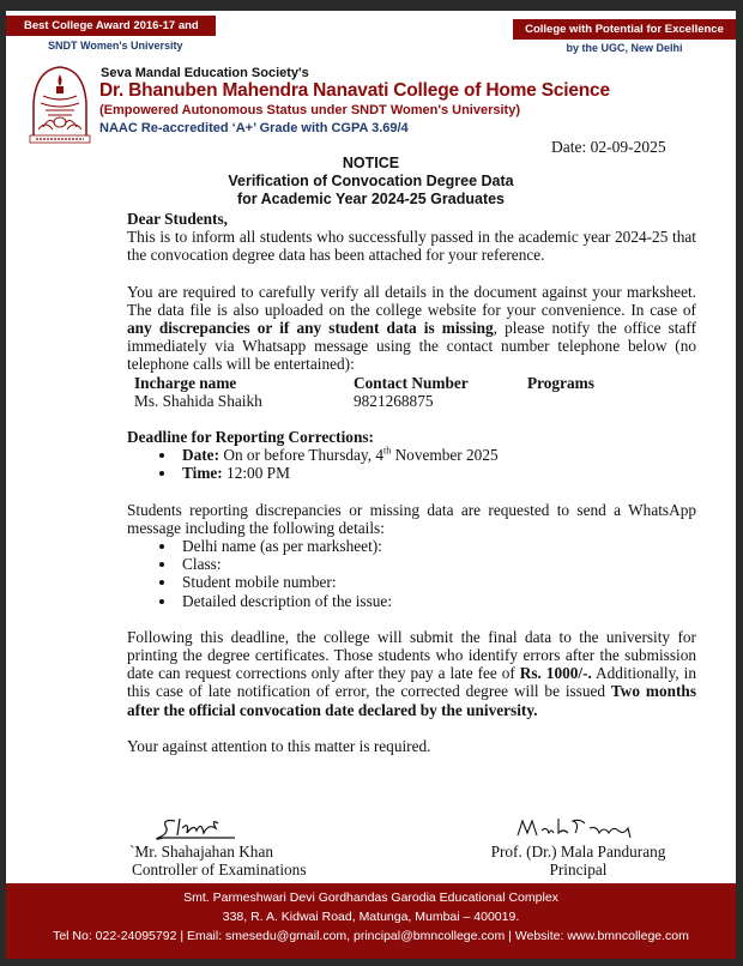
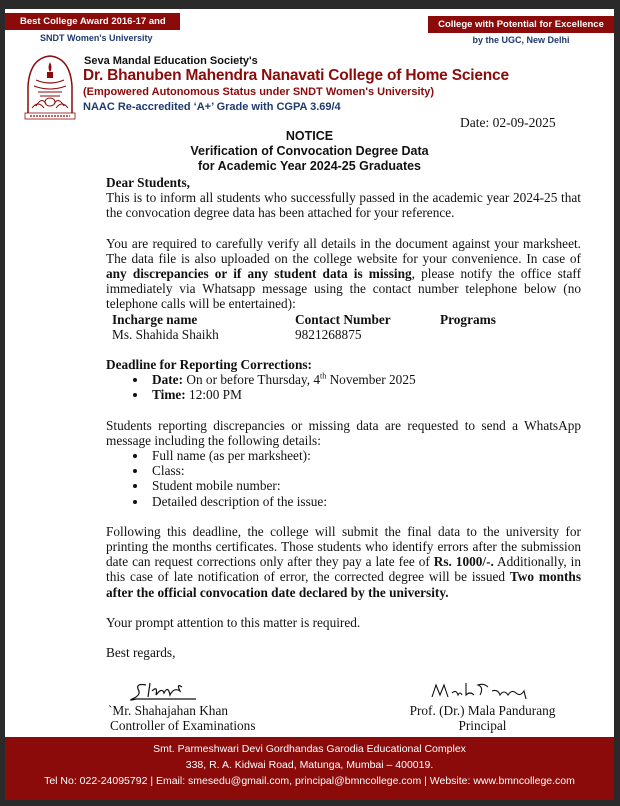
  Best College Award 2016-17 and 2024-25
  SNDT Women's University
  College with Potential for Excellence
  by the UGC, New Delhi
  Seva Mandal Education Society's
  Dr. Bhanuben Mahendra Nanavati College of Home Science
  (Empowered Autonomous Status under SNDT Women's University)
  NAAC Re-accredited ‘A+’ Grade with CGPA 3.69/4
  Date: 02-09-2025
  NOTICE
  Verification of Convocation Degree Data
  for Academic Year 2024-25 Graduates
  Dear Students,
  This is to inform all students who successfully passed in the academic year 2024-25 that the convocation degree data has been attached for your reference.
  You are required to carefully verify all details in the document against your marksheet. The data file is also uploaded on the college website for your convenience. In case of any discrepancies or if any student data is missing, please notify the office staff immediately via Whatsapp message using the contact number telephone below (no telephone calls will be entertained):
  Incharge name
  Contact Number
  Programs
  Ms. Shahida Shaikh
  9821268875
  Deadline for Reporting Corrections:
  Date: On or before Thursday, 4th November 2025
  Time: 12:00 PM
  Students reporting discrepancies or missing data are requested to send a WhatsApp message including the following details:
- Delhi name (as per marksheet):
+ Full name (as per marksheet):
  Class:
  Student mobile number:
  Detailed description of the issue:
- Following this deadline, the college will submit the final data to the university for printing the degree certificates. Those students who identify errors after the submission date can request corrections only after they pay a late fee of Rs. 1000/-. Additionally, in this case of late notification of error, the corrected degree will be issued Two months after the official convocation date declared by the university.
+ Following this deadline, the college will submit the final data to the university for printing the months certificates. Those students who identify errors after the submission date can request corrections only after they pay a late fee of Rs. 1000/-. Additionally, in this case of late notification of error, the corrected degree will be issued Two months after the official convocation date declared by the university.
- Your against attention to this matter is required.
+ Your prompt attention to this matter is required.
+ Best regards,
  `Mr. Shahajahan Khan
  Controller of Examinations
  Prof. (Dr.) Mala Pandurang
  Principal
  Smt. Parmeshwari Devi Gordhandas Garodia Educational Complex
  338, R. A. Kidwai Road, Matunga, Mumbai – 400019.
  Tel No: 022-24095792 | Email: smesedu@gmail.com, principal@bmncollege.com | Website: www.bmncollege.com
